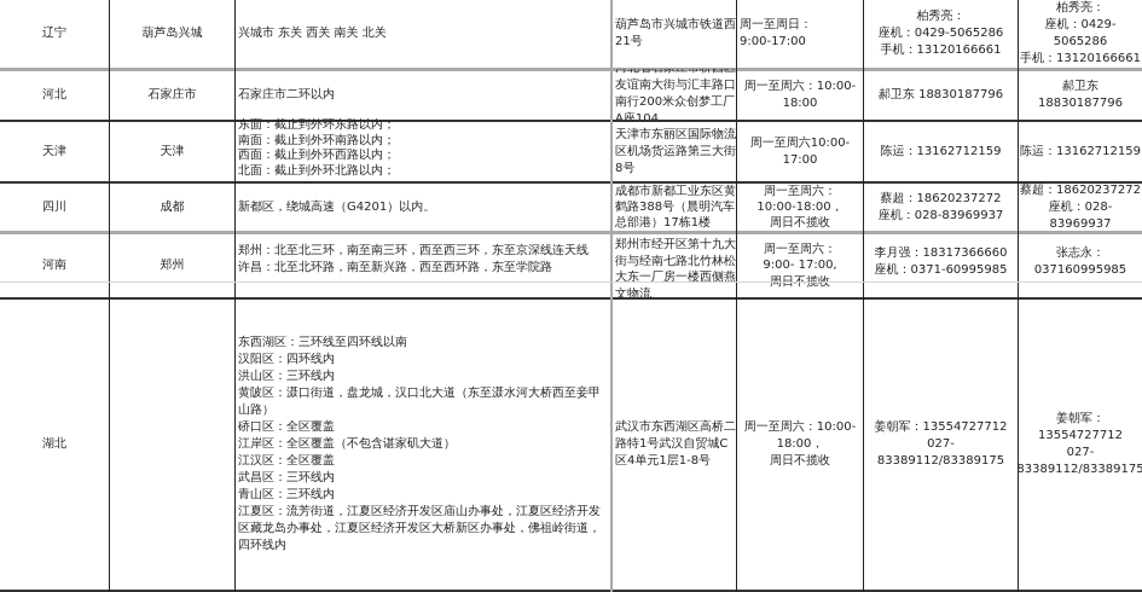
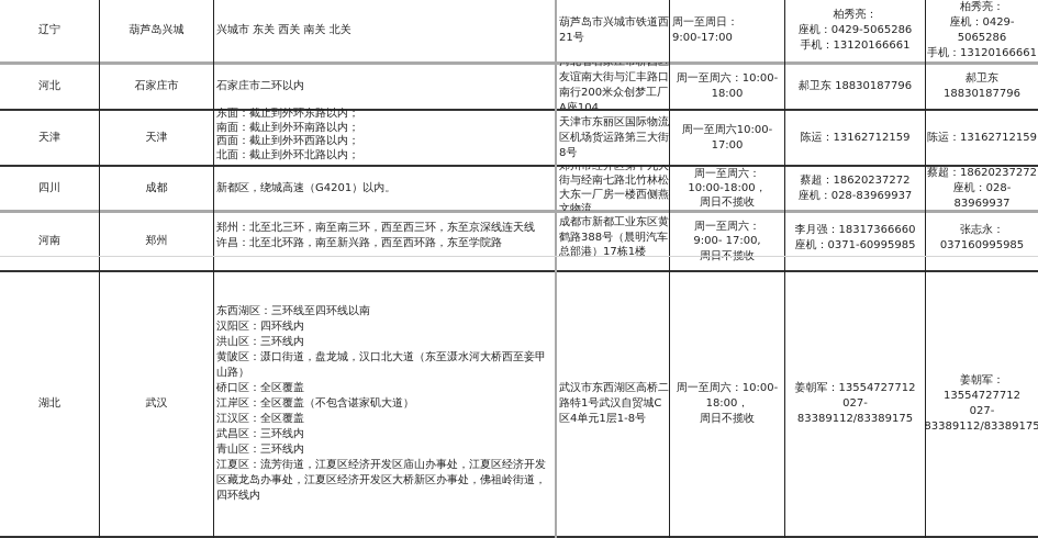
  辽宁
  葫芦岛兴城
  兴城市 东关 西关 南关 北关
  葫芦岛市兴城市铁道西21号
  周一至周日：
  9:00-17:00
  柏秀亮：
  座机：0429-5065286
  手机：13120166661
  柏秀亮：
  座机：0429-5065286
  手机：13120166661
  河北
  石家庄市
  石家庄市二环以内
  河北省石家庄市桥西区友谊南大街与汇丰路口南行200米众创梦工厂A座104
  周一至周六：10:00-
  18:00
  郝卫东 18830187796
  郝卫东 18830187796
  天津
  天津
  东面：截止到外环东路以内；
  南面：截止到外环南路以内；
  西面：截止到外环西路以内；
  北面：截止到外环北路以内；
  天津市东丽区国际物流区机场货运路第三大街8号
  周一至周六10:00-17:00
  陈运：13162712159
  陈运：13162712159
  四川
  成都
  新都区，绕城高速（G4201）以内。
- 成都市新都工业东区黄鹤路388号（晨明汽车总部港）17栋1楼
+ 郑州市经开区第十九大街与经南七路北竹林松大东一厂房一楼西侧燕文物流
  周一至周六：
  10:00-18:00，
  周日不揽收
  蔡超：18620237272
  座机：028-83969937
  蔡超：18620237272
  座机：028-83969937
  河南
  郑州
  郑州：北至北三环，南至南三环，西至西三环，东至京深线连天线
  许昌：北至北环路，南至新兴路，西至西环路，东至学院路
- 郑州市经开区第十九大街与经南七路北竹林松大东一厂房一楼西侧燕文物流
+ 成都市新都工业东区黄鹤路388号（晨明汽车总部港）17栋1楼
  周一至周六：
  9:00- 17:00,
  周日不揽收
  李月强：18317366660
  座机：0371-60995985
  张志永：
  037160995985
  湖北
+ 武汉
  东西湖区：三环线至四环线以南
  汉阳区：四环线内
  洪山区：三环线内
  黄陂区：滠口街道，盘龙城，汉口北大道（东至滠水河大桥西至妾甲山路）
  硚口区：全区覆盖
  江岸区：全区覆盖（不包含谌家矶大道）
  江汉区：全区覆盖
  武昌区：三环线内
  青山区：三环线内
  江夏区：流芳街道，江夏区经济开发区庙山办事处，江夏区经济开发区藏龙岛办事处，江夏区经济开发区大桥新区办事处，佛祖岭街道，四环线内
  武汉市东西湖区高桥二路特1号武汉自贸城C区4单元1层1-8号
  周一至周六：10:00-
  18:00，
  周日不揽收
  姜朝军：13554727712
  027-83389112/83389175
  姜朝军：13554727712
  027-
  83389112/83389175
